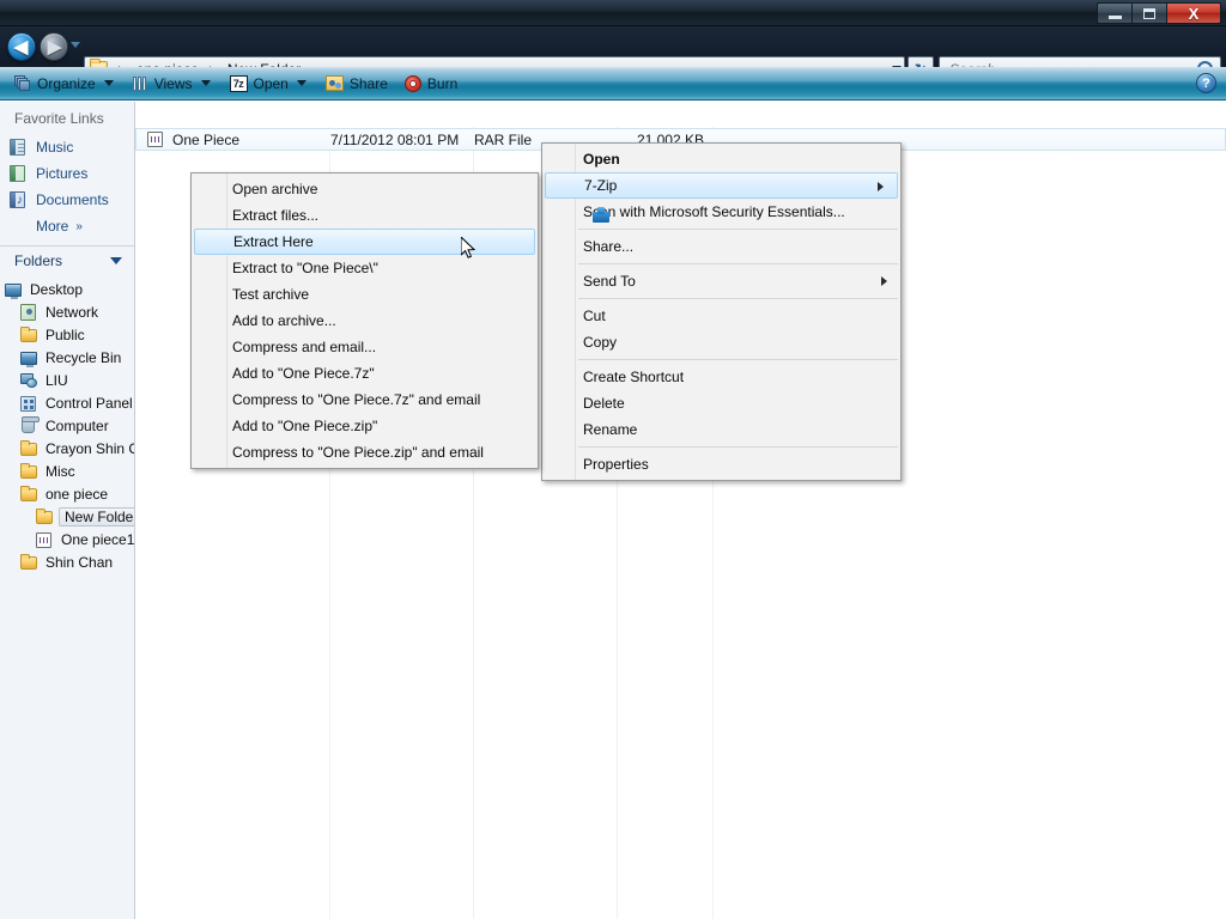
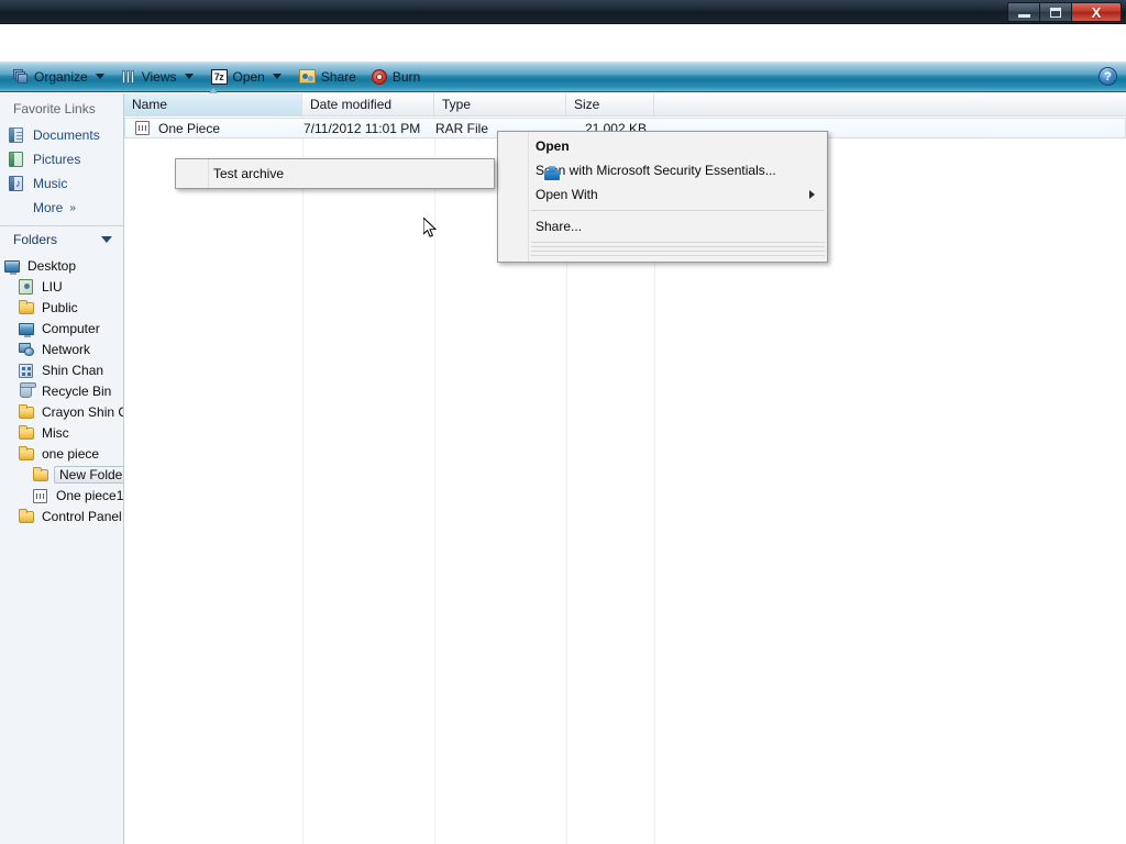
  X
- ◀
- ▶
  Organize
  Views
  7z
  Open
  Share
  Burn
  ?
  Favorite Links
- Music
+ Documents
  Pictures
- Documents
+ Music
  More
  »
  Folders
  Desktop
- Network
+ LIU
  Public
- Recycle Bin
+ Computer
- LIU
+ Network
- Control Panel
+ Shin Chan
- Computer
+ Recycle Bin
  Crayon Shin C
  Misc
  one piece
  New Folde
  One piece1
- Shin Chan
+ Control Panel
+ Name
+ Date modified
+ Type
+ Size
  One Piece
- 7/11/2012 08:01 PM
+ 7/11/2012 11:01 PM
  RAR File
  21,002 KB
  Open
- 7-Zip
  Sn with Microsoft Security Essentials...
+ Open With
  Share...
- Send To
- Cut
- Copy
- Create Shortcut
- Delete
- Rename
- Properties
- Open archive
- Extract files...
- Extract Here
- Extract to "One Piece\"
  Test archive
- Add to archive...
- Compress and email...
- Add to "One Piece.7z"
- Compress to "One Piece.7z" and email
- Add to "One Piece.zip"
- Compress to "One Piece.zip" and email
